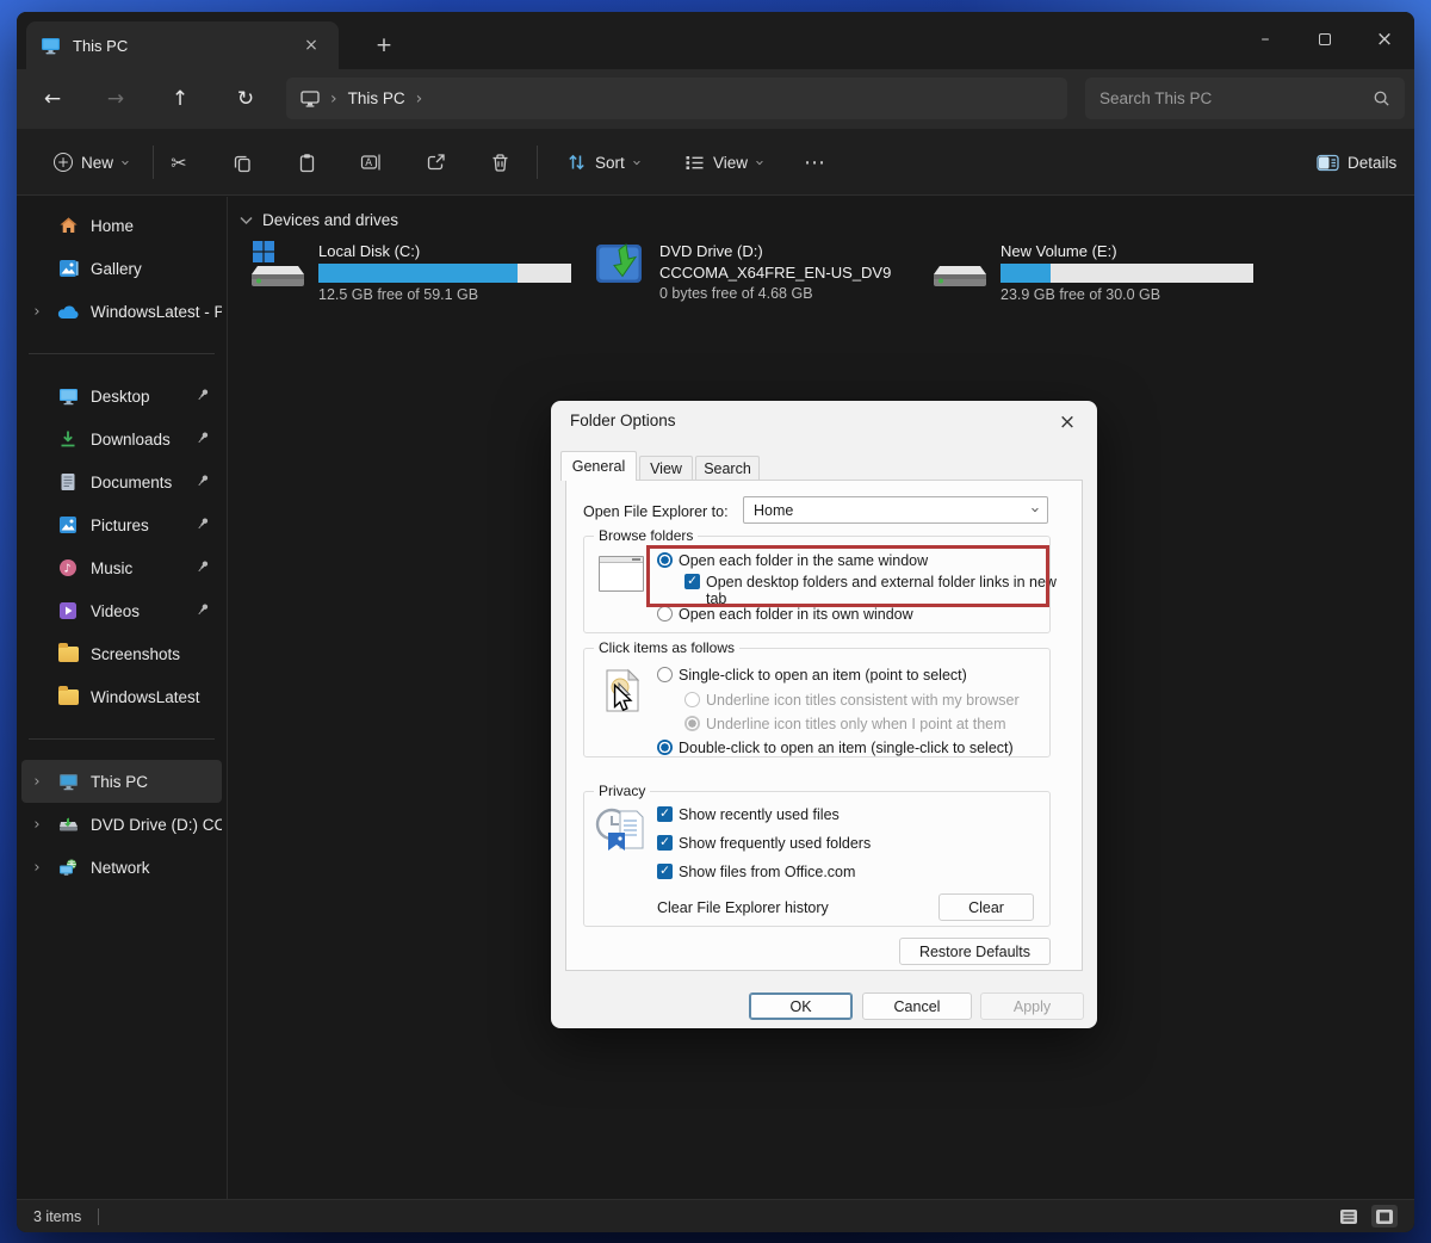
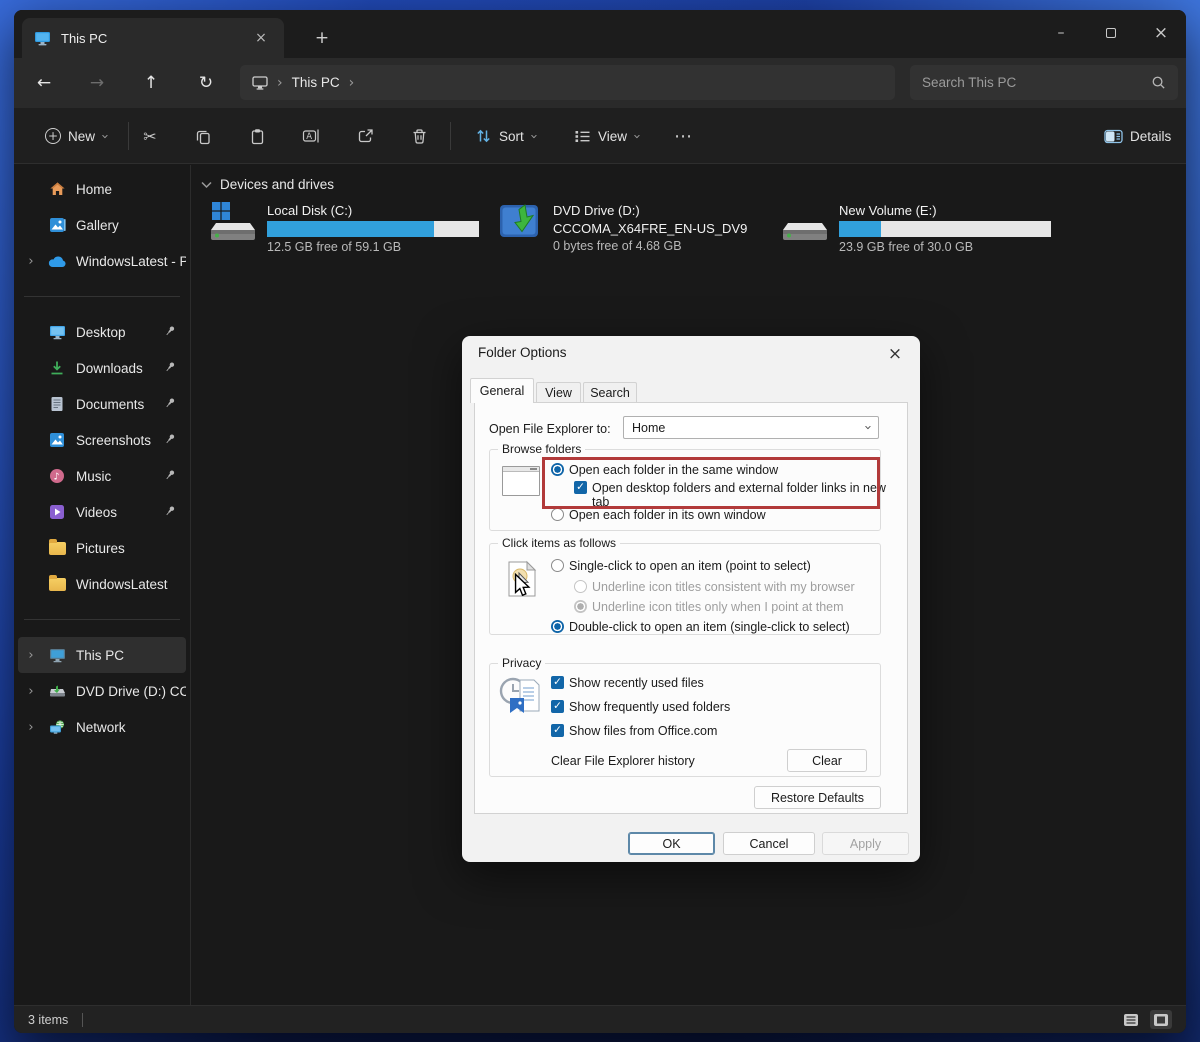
  This PC
  ×
  +
  –
  ×
  ←
  →
  ↑
  ↻
  ›
  This PC
  ›
  Search This PC
  +
  New
  ✂
  A
  Sort
  View
  ⋯
  Details
  Home
  Gallery
  ›
  WindowsLatest - P
  Desktop
  Downloads
  Documents
- Pictures
+ Screenshots
  ♪
  Music
  Videos
- Screenshots
+ Pictures
  WindowsLatest
  ›
  This PC
  ›
  DVD Drive (D:) CC
  ›
  Network
  Devices and drives
  Local Disk (C:)
  12.5 GB free of 59.1 GB
  DVD Drive (D:)
  CCCOMA_X64FRE_EN-US_DV9
  0 bytes free of 4.68 GB
  New Volume (E:)
  23.9 GB free of 30.0 GB
  3 items
  Folder Options
  ×
  General
  View
  Search
  Open File Explorer to:
  Home
  Browse folders
  Open each folder in the same window
  ✓
  Open desktop folders and external folder links in new tab
  Open each folder in its own window
  Click items as follows
  Single-click to open an item (point to select)
  Underline icon titles consistent with my browser
  Underline icon titles only when I point at them
  Double-click to open an item (single-click to select)
  Privacy
  ✓
  Show recently used files
  ✓
  Show frequently used folders
  ✓
  Show files from Office.com
  Clear File Explorer history
  Clear
  Restore Defaults
  OK
  Cancel
  Apply
